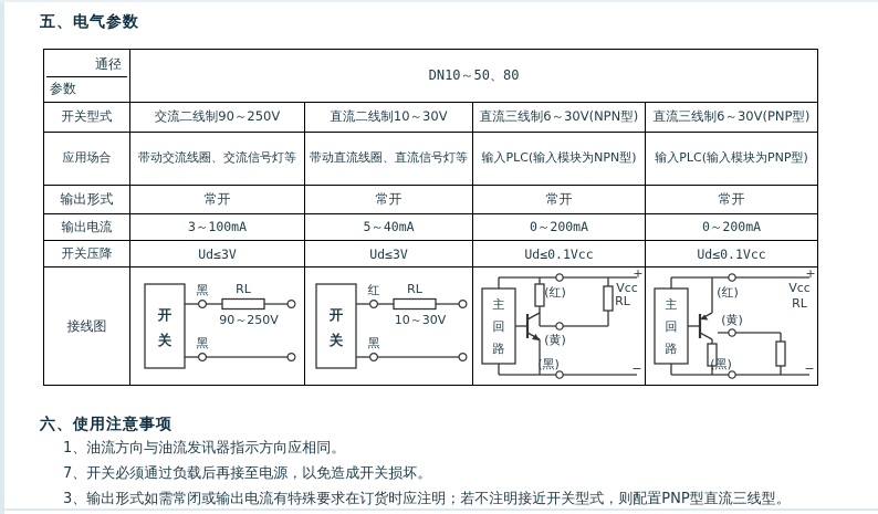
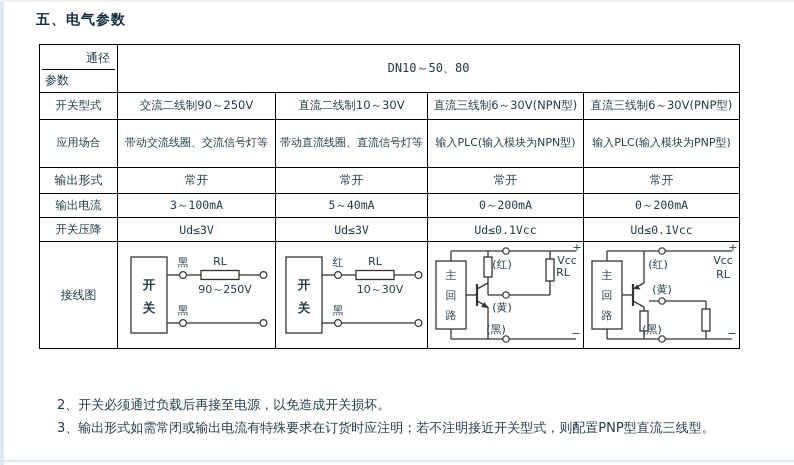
  五、电气参数
  通径 参数	DN10～50、80
  开关型式	交流二线制90～250V	直流二线制10～30V	直流三线制6～30V(NPN型)	直流三线制6～30V(PNP型)
  应用场合	带动交流线圈、交流信号灯等	带动直流线圈、直流信号灯等	输入PLC(输入模块为NPN型)	输入PLC(输入模块为PNP型)
  输出形式	常开	常开	常开	常开
  输出电流	3～100mA	5～40mA	0～200mA	0～200mA
  开关压降	Ud≤3V	Ud≤3V	Ud≤0.1Vcc	Ud≤0.1Vcc
  接线图	开 关 黑 RL 90～250V 黑	开 关 红 RL 10～30V 黑	主 回 路 (红) (黄) (黑) RL + Vcc −	主 回 路 (红) (黄) (黑) RL + Vcc −
- 六、使用注意事项
- 1、油流方向与油流发讯器指示方向应相同。
- 7、开关必须通过负载后再接至电源，以免造成开关损坏。
+ 2、开关必须通过负载后再接至电源，以免造成开关损坏。
  3、输出形式如需常闭或输出电流有特殊要求在订货时应注明；若不注明接近开关型式，则配置PNP型直流三线型。
